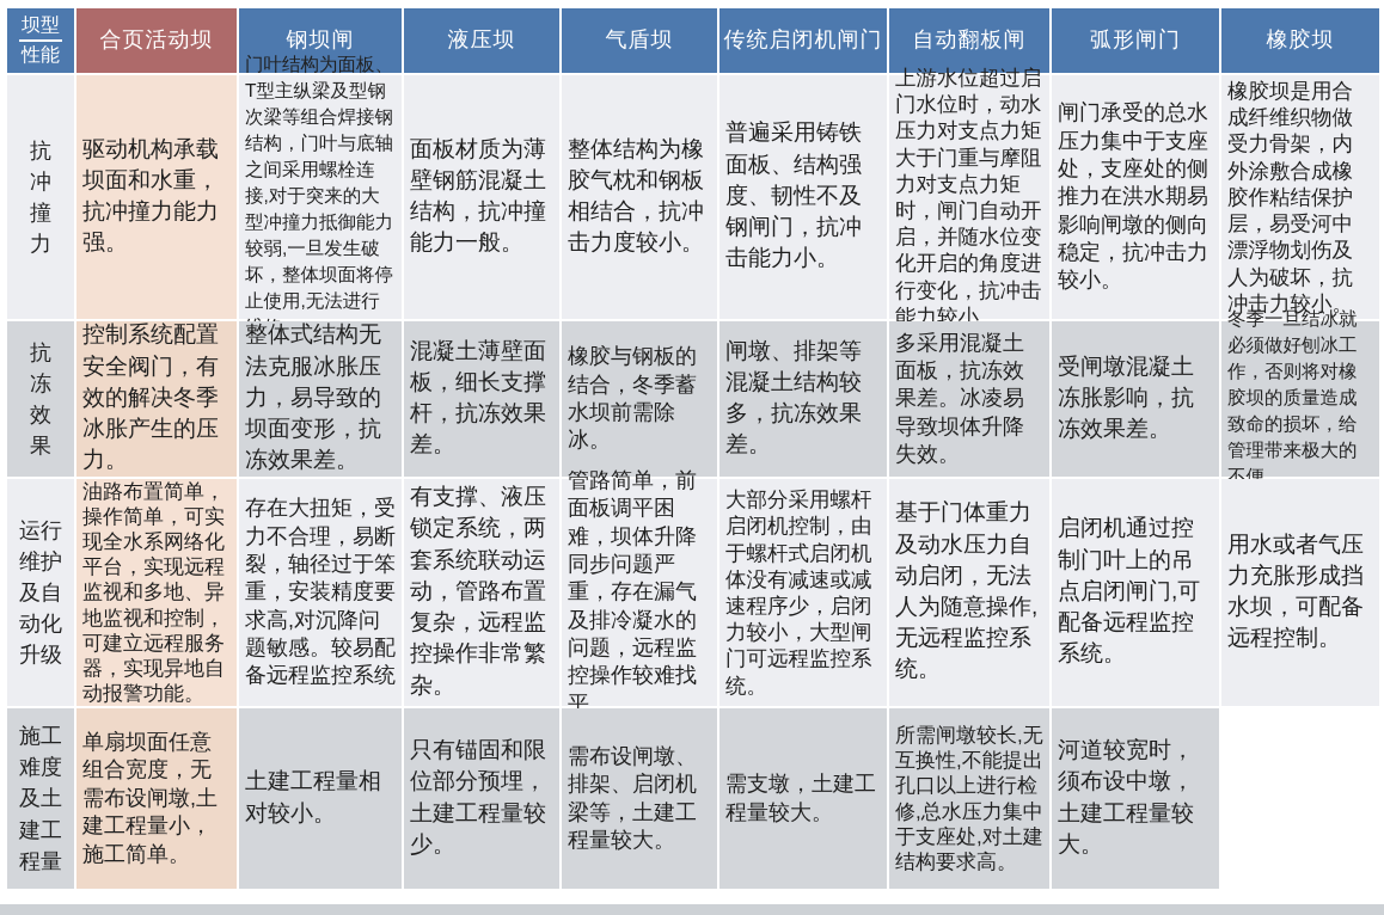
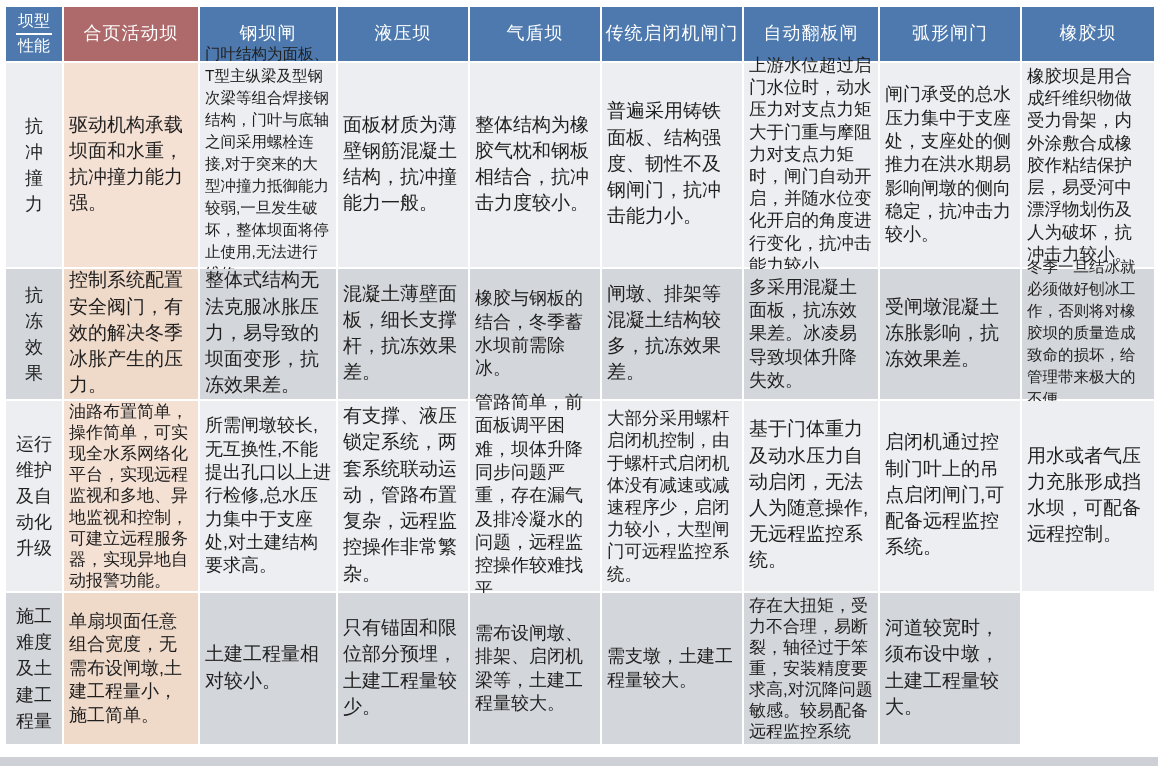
  坝型
  性能
  合页活动坝
  钢坝闸
  液压坝
  气盾坝
  传统启闭机闸门
  自动翻板闸
  弧形闸门
  橡胶坝
  抗
  冲
  撞
  力
  驱动机构承载坝面和水重，抗冲撞力能力强。
  门叶结构为面板、T型主纵梁及型钢次梁等组合焊接钢结构，门叶与底轴之间采用螺栓连接,对于突来的大型冲撞力抵御能力较弱,一旦发生破坏，整体坝面将停止使用,无法进行
  面板材质为薄壁钢筋混凝土结构，抗冲撞能力一般。
  整体结构为橡胶气枕和钢板相结合，抗冲击力度较小。
  普遍采用铸铁面板、结构强度、韧性不及钢闸门，抗冲击能力小。
  上游水位超过启门水位时，动水压力对支点力矩大于门重与摩阻力对支点力矩时，闸门自动开启，并随水位变化开启的角度进行变化，抗冲击能力较小。
  闸门承受的总水压力集中于支座处，支座处的侧推力在洪水期易影响闸墩的侧向稳定，抗冲击力较小。
  橡胶坝是用合成纤维织物做受力骨架，内外涂敷合成橡胶作粘结保护层，易受河中漂浮物划伤及人为破坏，抗冲击力较小。
  抗
  冻
  效
  果
  控制系统配置安全阀门，有效的解决冬季冰胀产生的压力。
  整体式结构无法克服冰胀压力，易导致的坝面变形，抗冻效果差。
  混凝土薄壁面板，细长支撑杆，抗冻效果差。
  橡胶与钢板的结合，冬季蓄水坝前需除冰。
  闸墩、排架等混凝土结构较多，抗冻效果差。
  多采用混凝土面板，抗冻效果差。冰凌易导致坝体升降失效。
  受闸墩混凝土冻胀影响，抗冻效果差。
  冬季一旦结冰就必须做好刨冰工作，否则将对橡胶坝的质量造成致命的损坏，给管理带来极大的不便。
  运行
  维护
  及自
  动化
  升级
  油路布置简单，操作简单，可实现全水系网络化平台，实现远程监视和多地、异地监视和控制，可建立远程服务器，实现异地自动报警功能。
- 存在大扭矩，受力不合理，易断裂，轴径过于笨重，安装精度要求高,对沉降问题敏感。较易配备远程监控系统
+ 所需闸墩较长,无互换性,不能提出孔口以上进行检修,总水压力集中于支座处,对土建结构要求高。
  有支撑、液压锁定系统，两套系统联动运动，管路布置复杂，远程监控操作非常繁杂。
  管路简单，前面板调平困难，坝体升降同步问题严重，存在漏气及排冷凝水的问题，远程监控操作较难找平。
  大部分采用螺杆启闭机控制，由于螺杆式启闭机体没有减速或减速程序少，启闭力较小，大型闸门可远程监控系统。
  基于门体重力及动水压力自动启闭，无法人为随意操作,无远程监控系统。
  启闭机通过控制门叶上的吊点启闭闸门,可配备远程监控系统。
  用水或者气压力充胀形成挡水坝，可配备远程控制。
  施工
  难度
  及土
  建工
  程量
  单扇坝面任意组合宽度，无需布设闸墩,土建工程量小，施工简单。
  土建工程量相对较小。
  只有锚固和限位部分预埋，土建工程量较少。
  需布设闸墩、排架、启闭机梁等，土建工程量较大。
  需支墩，土建工程量较大。
- 所需闸墩较长,无互换性,不能提出孔口以上进行检修,总水压力集中于支座处,对土建结构要求高。
+ 存在大扭矩，受力不合理，易断裂，轴径过于笨重，安装精度要求高,对沉降问题敏感。较易配备远程监控系统
  河道较宽时，须布设中墩，土建工程量较大。
